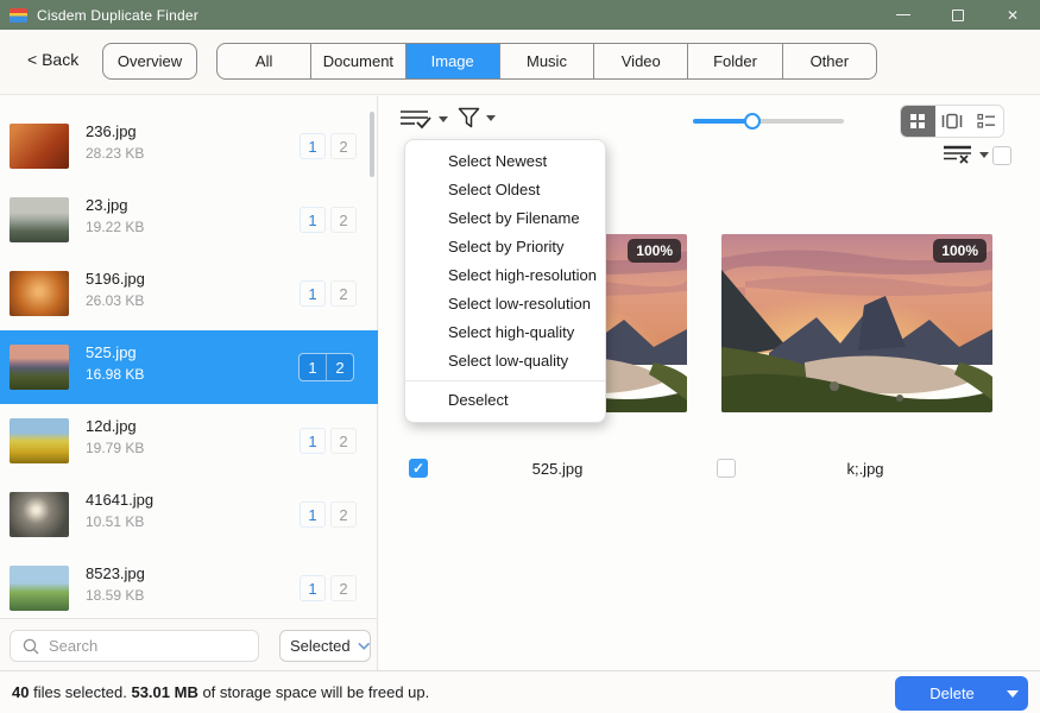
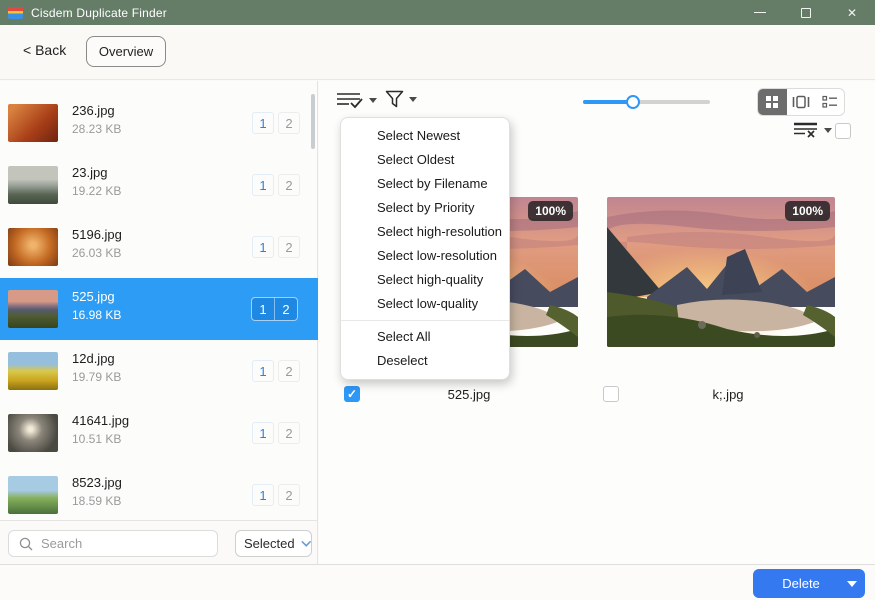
  Cisdem Duplicate Finder
  ✕
  < Back
  Overview
- All
- Document
- Image
- Music
- Video
- Folder
- Other
  236.jpg
  28.23 KB
  1
  2
  23.jpg
  19.22 KB
  1
  2
  5196.jpg
  26.03 KB
  1
  2
  525.jpg
  16.98 KB
  1
  2
  12d.jpg
  19.79 KB
  1
  2
  41641.jpg
  10.51 KB
  1
  2
  8523.jpg
  18.59 KB
  1
  2
  Search
  Selected
  100%
  100%
  ✓
  525.jpg
  k;.jpg
  Select Newest
  Select Oldest
  Select by Filename
  Select by Priority
  Select high-resolution
  Select low-resolution
  Select high-quality
  Select low-quality
+ Select All
  Deselect
- 40 files selected. 53.01 MB of storage space will be freed up.
  Delete
